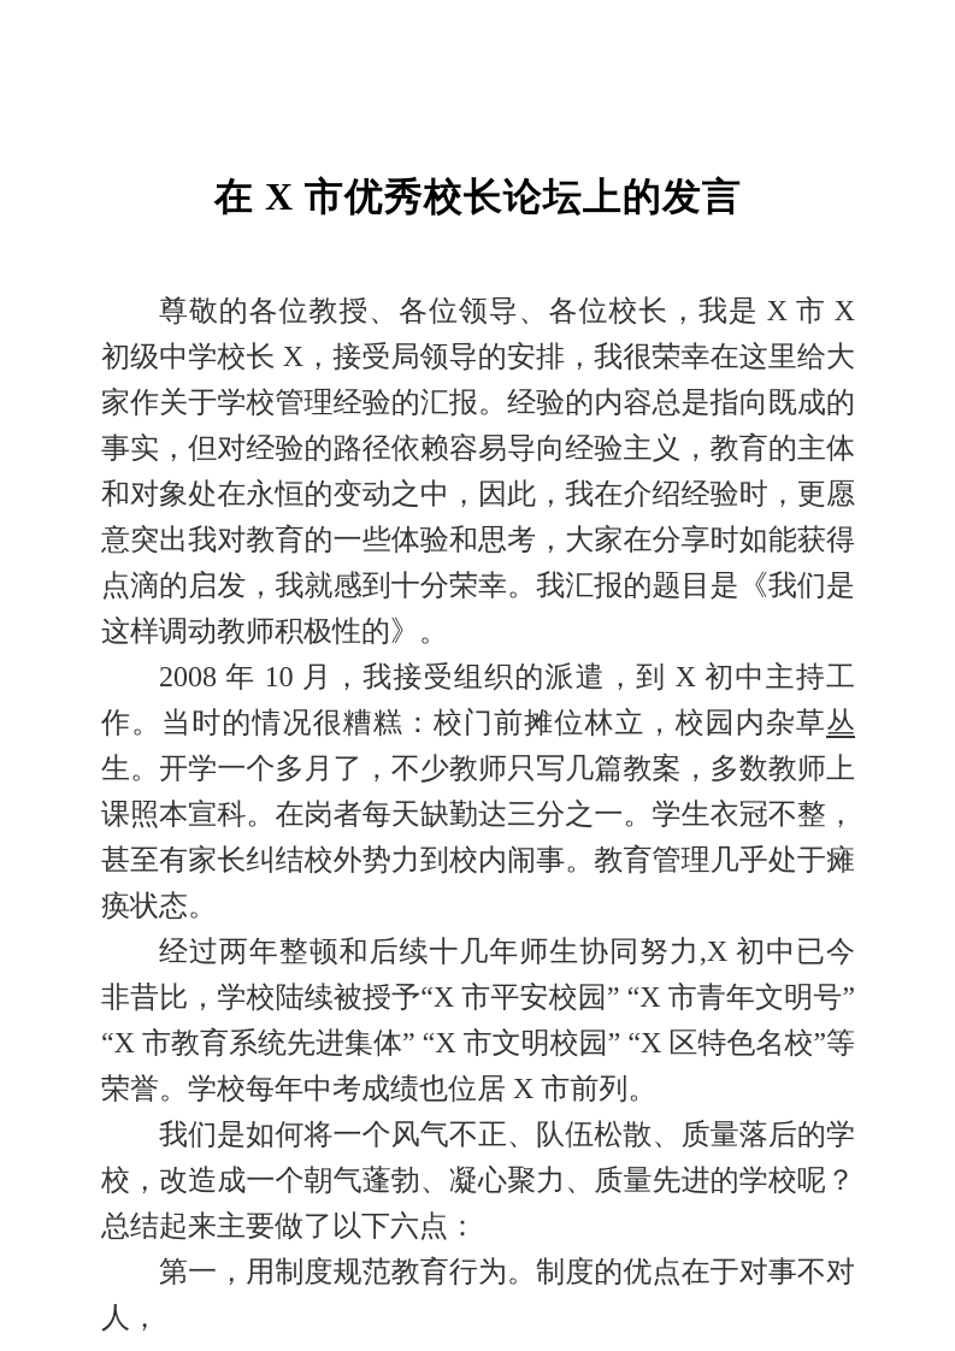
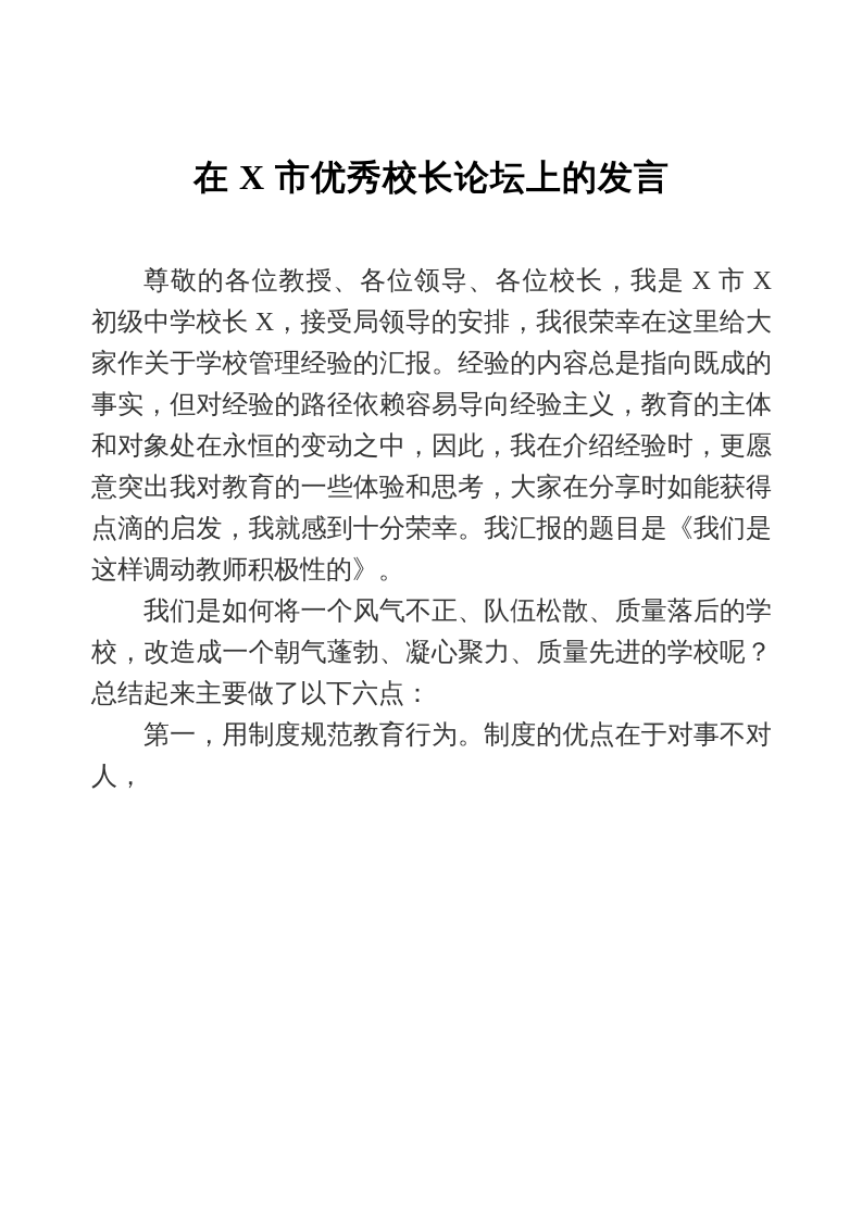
  在 X 市优秀校长论坛上的发言
  尊敬的各位教授、各位领导、各位校长，我是 X 市 X 初级中学校长 X，接受局领导的安排，我很荣幸在这里给大家作关于学校管理经验的汇报。经验的内容总是指向既成的事实，但对经验的路径依赖容易导向经验主义，教育的主体和对象处在永恒的变动之中，因此，我在介绍经验时，更愿意突出我对教育的一些体验和思考，大家在分享时如能获得点滴的启发，我就感到十分荣幸。我汇报的题目是《我们是这样调动教师积极性的》。
- 2008 年 10 月，我接受组织的派遣，到 X 初中主持工作。当时的情况很糟糕：校门前摊位林立，校园内杂草丛生。开学一个多月了，不少教师只写几篇教案，多数教师上课照本宣科。在岗者每天缺勤达三分之一。学生衣冠不整，甚至有家长纠结校外势力到校内闹事。教育管理几乎处于瘫痪状态。
- 经过两年整顿和后续十几年师生协同努力,X 初中已今非昔比，学校陆续被授予“X 市平安校园” “X 市青年文明号” “X 市教育系统先进集体” “X 市文明校园” “X 区特色名校”等荣誉。学校每年中考成绩也位居 X 市前列。
  我们是如何将一个风气不正、队伍松散、质量落后的学校，改造成一个朝气蓬勃、凝心聚力、质量先进的学校呢？总结起来主要做了以下六点：
  第一，用制度规范教育行为。制度的优点在于对事不对人，
